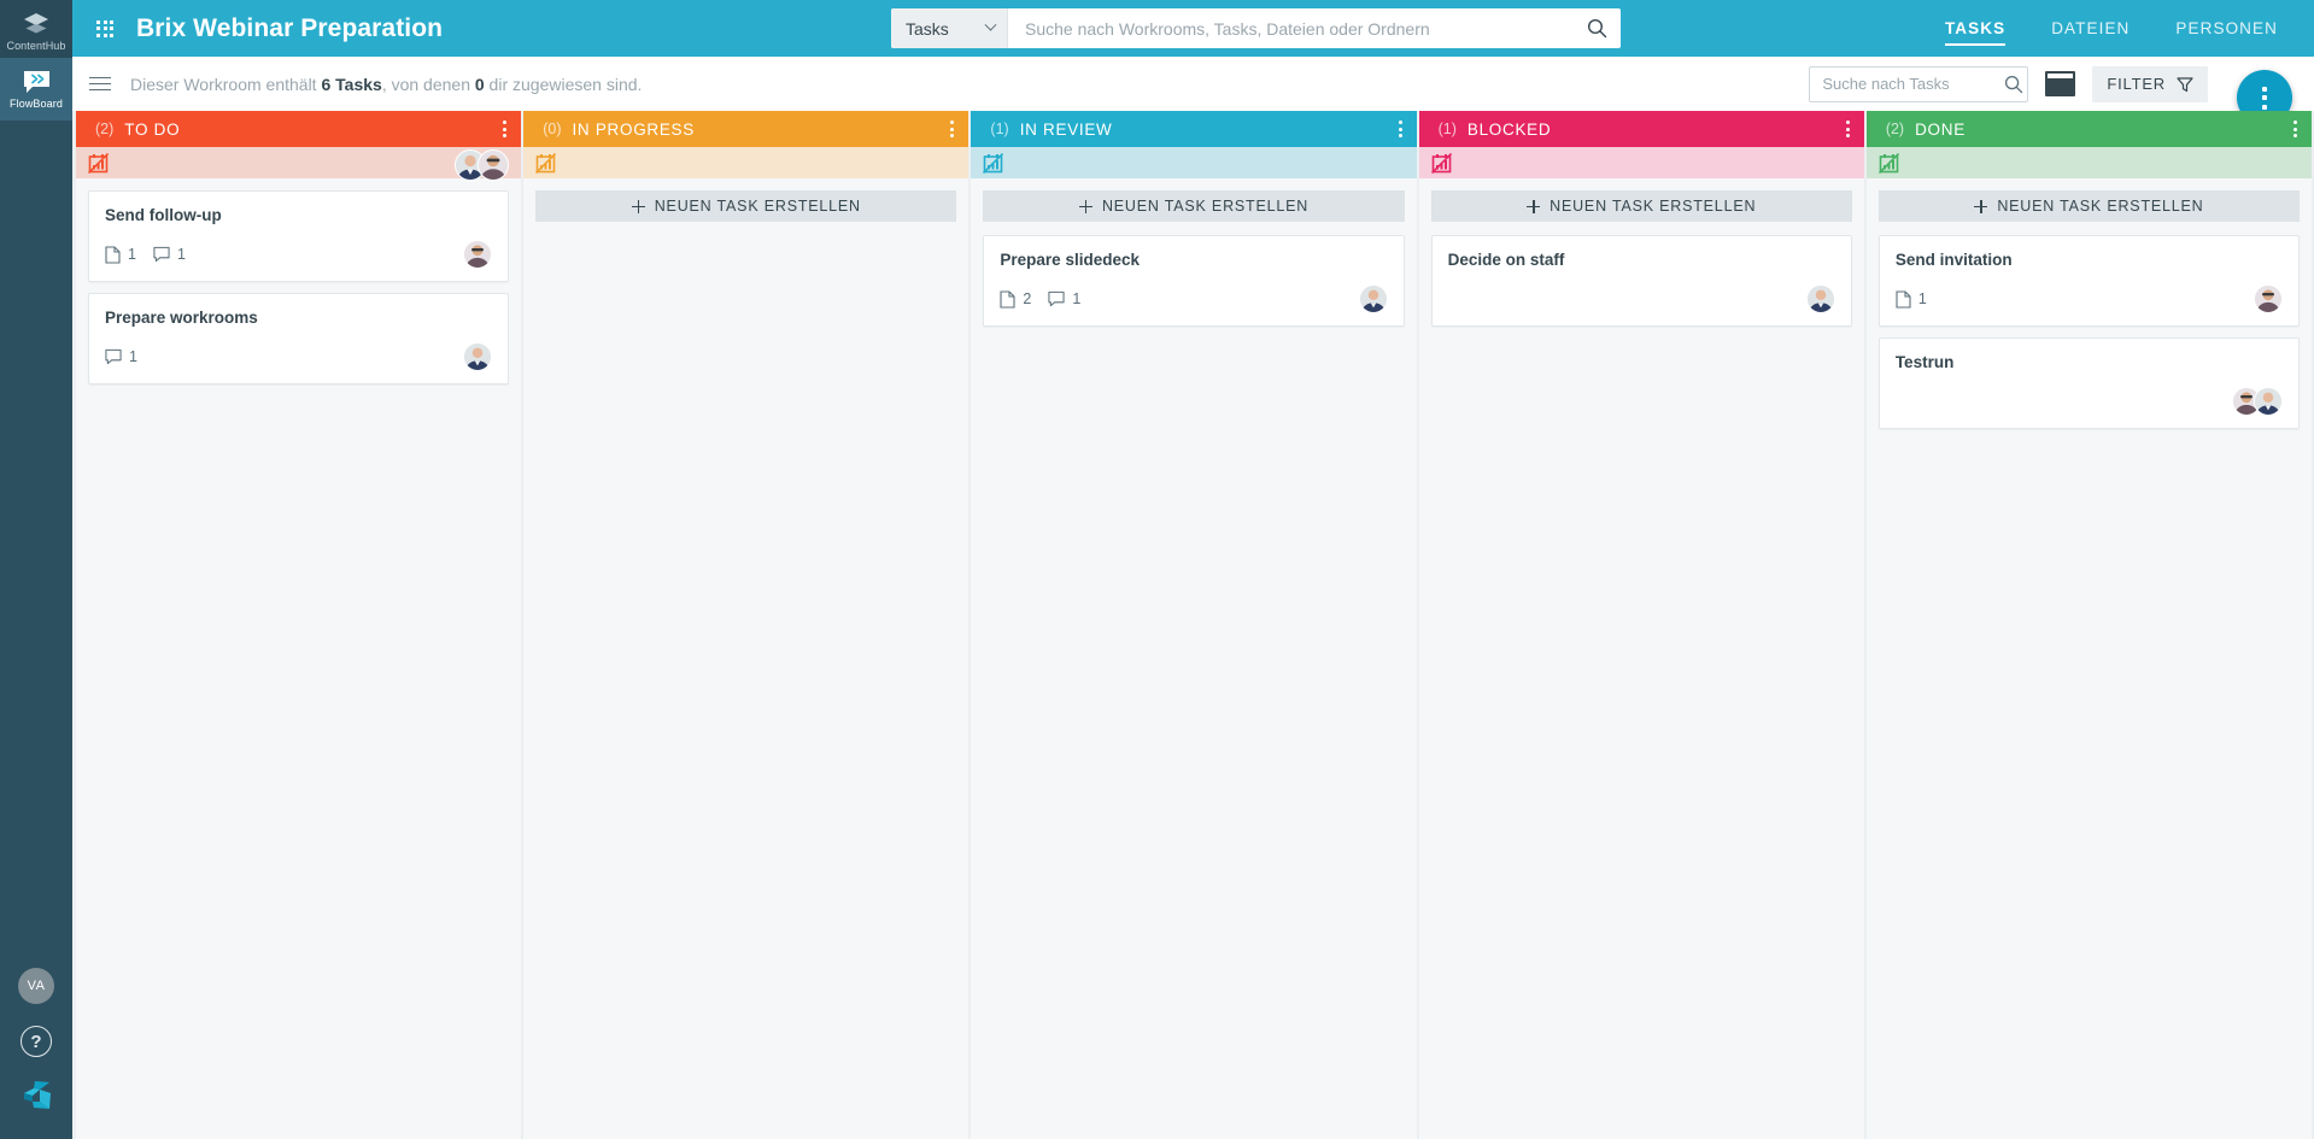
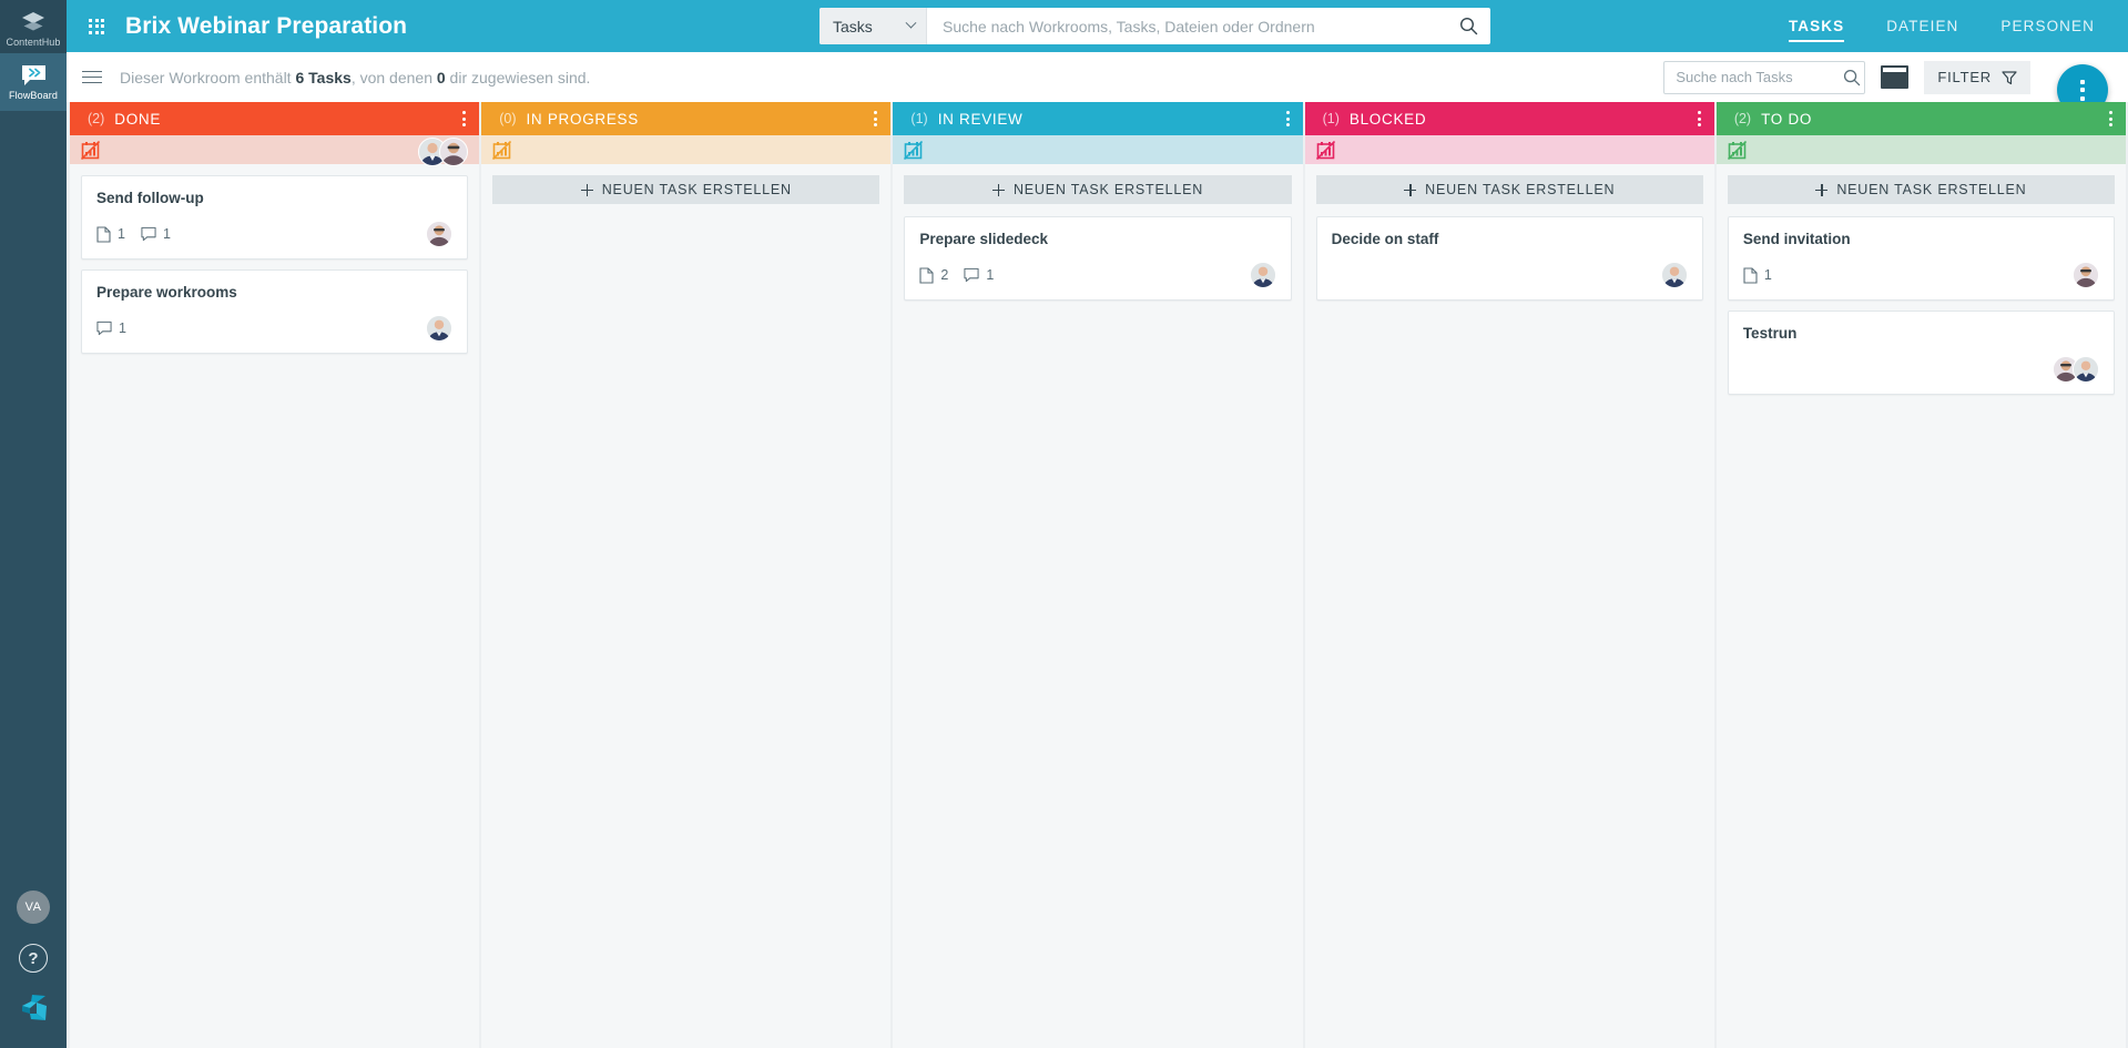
  ContentHub
  FlowBoard
  VA
  ?
  Brix Webinar Preparation
  Tasks
  Suche nach Workrooms, Tasks, Dateien oder Ordnern
  TASKS
  DATEIEN
  PERSONEN
  Dieser Workroom enthält 6 Tasks, von denen 0 dir zugewiesen sind.
  Suche nach Tasks
  FILTER
  (2)
- TO DO
+ DONE
  Send follow-up
  1
  1
  Prepare workrooms
  1
  (0)
  IN PROGRESS
  NEUEN TASK ERSTELLEN
  (1)
  IN REVIEW
  NEUEN TASK ERSTELLEN
  Prepare slidedeck
  2
  1
  (1)
  BLOCKED
  NEUEN TASK ERSTELLEN
  Decide on staff
  (2)
- DONE
+ TO DO
  NEUEN TASK ERSTELLEN
  Send invitation
  1
  Testrun
